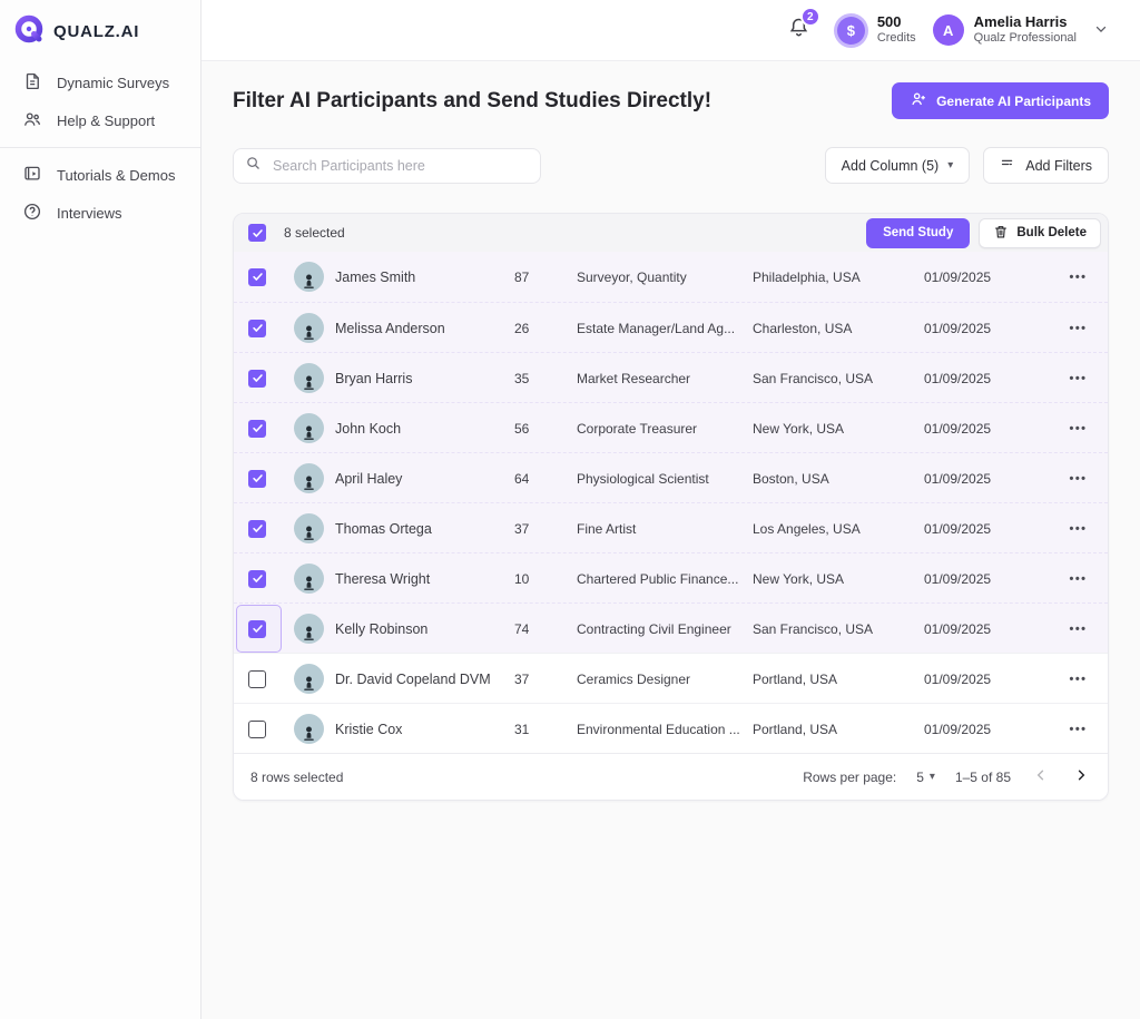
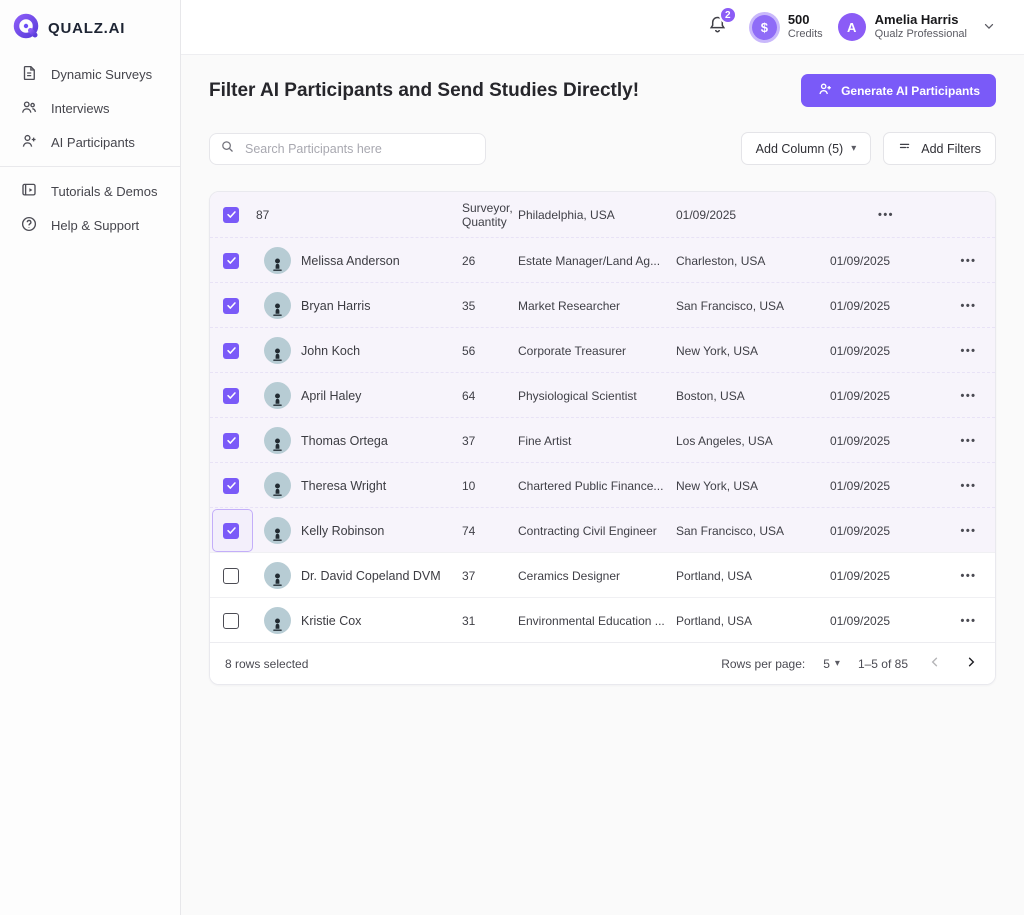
  QUALZ.AI
  Dynamic Surveys
- Help & Support
+ Interviews
+ AI Participants
  Tutorials & Demos
- Interviews
+ Help & Support
  2
  $
  500
  Credits
  A
  Amelia Harris
  Qualz Professional
  Filter AI Participants and Send Studies Directly!
  Generate AI Participants
  Search Participants here
  Add Column (5)
  ▾
  Add Filters
- 8 selected
- Send Study
- Bulk Delete
- James Smith
  87
  Surveyor, Quantity
  Philadelphia, USA
  01/09/2025
  •••
  Melissa Anderson
  26
  Estate Manager/Land Ag...
  Charleston, USA
  01/09/2025
  •••
  Bryan Harris
  35
  Market Researcher
  San Francisco, USA
  01/09/2025
  •••
  John Koch
  56
  Corporate Treasurer
  New York, USA
  01/09/2025
  •••
  April Haley
  64
  Physiological Scientist
  Boston, USA
  01/09/2025
  •••
  Thomas Ortega
  37
  Fine Artist
  Los Angeles, USA
  01/09/2025
  •••
  Theresa Wright
  10
  Chartered Public Finance...
  New York, USA
  01/09/2025
  •••
  Kelly Robinson
  74
  Contracting Civil Engineer
  San Francisco, USA
  01/09/2025
  •••
  Dr. David Copeland DVM
  37
  Ceramics Designer
  Portland, USA
  01/09/2025
  •••
  Kristie Cox
  31
  Environmental Education ...
  Portland, USA
  01/09/2025
  •••
  8 rows selected
  Rows per page:
  5
  ▾
  1–5 of 85
